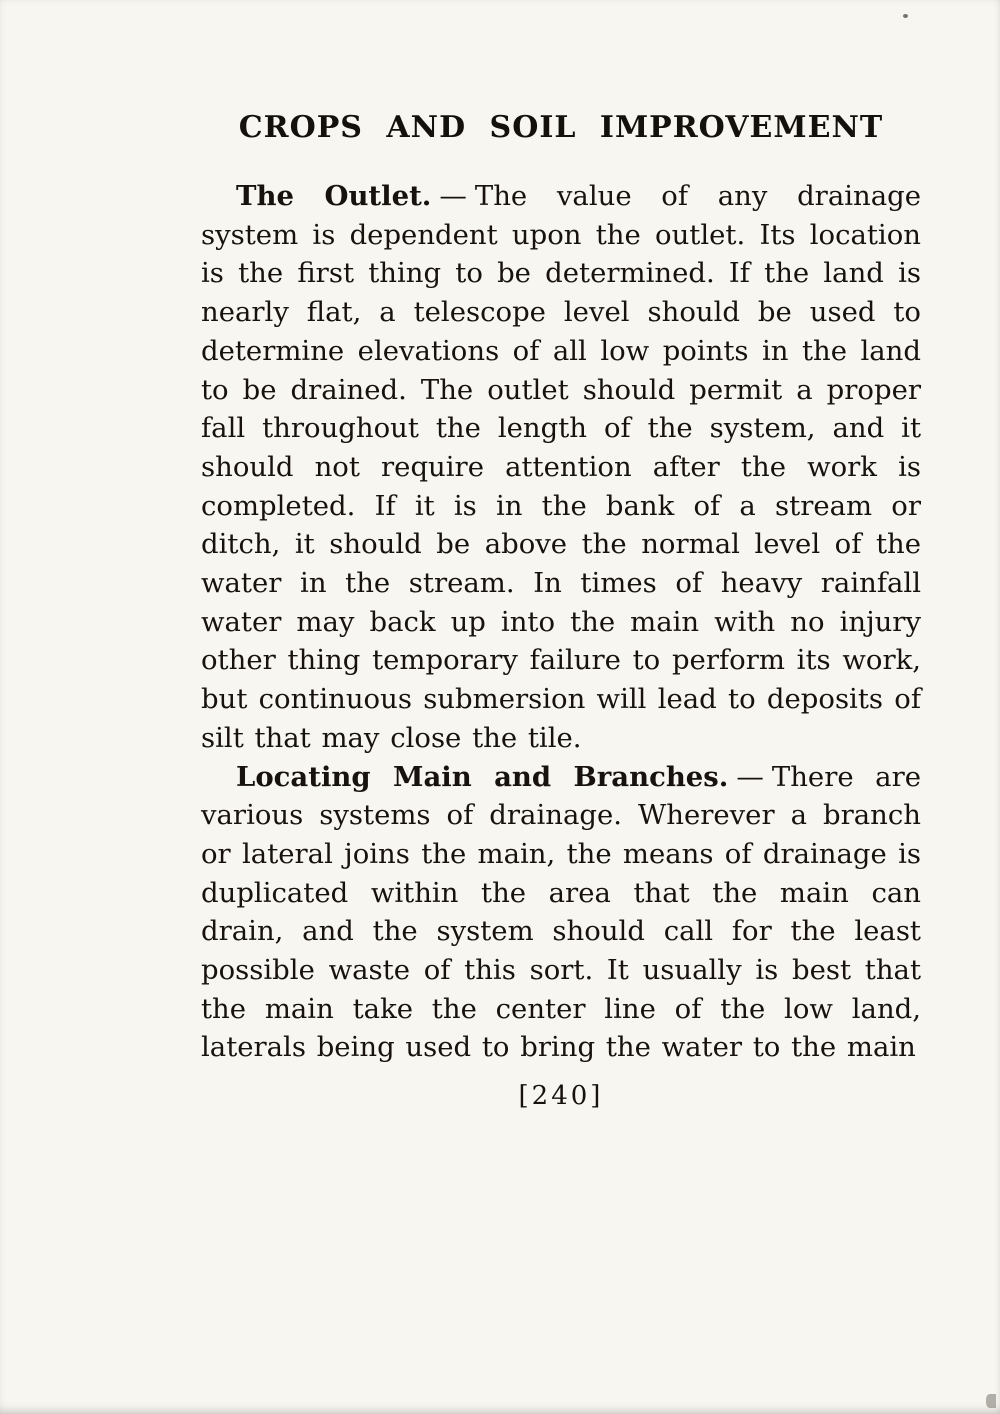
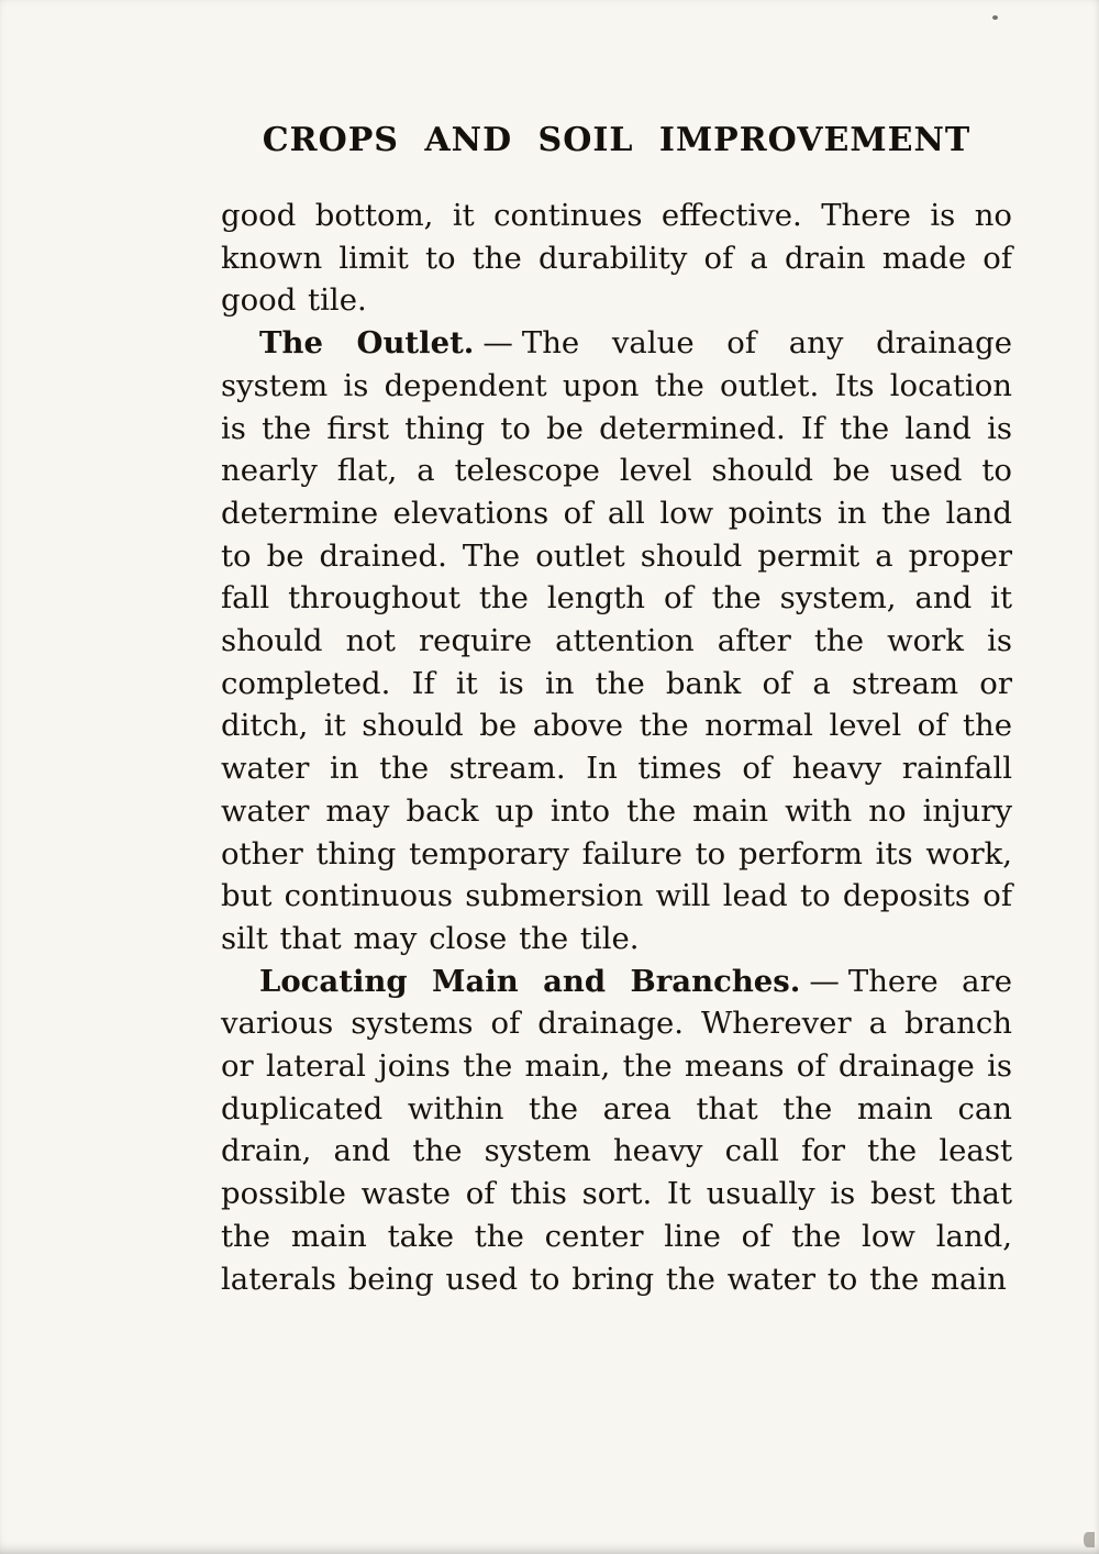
  CROPS AND SOIL IMPROVEMENT
+ good bottom, it continues effective. There is no known limit to the durability of a drain made of good tile.
  The Outlet. — The value of any drainage system is dependent upon the outlet. Its location is the first thing to be determined. If the land is nearly flat, a telescope level should be used to determine elevations of all low points in the land to be drained. The outlet should permit a proper fall throughout the length of the system, and it should not require attention after the work is completed. If it is in the bank of a stream or ditch, it should be above the normal level of the water in the stream. In times of heavy rainfall water may back up into the main with no injury other thing temporary failure to perform its work, but continuous submersion will lead to deposits of silt that may close the tile.
- Locating Main and Branches. — There are various systems of drainage. Wherever a branch or lateral joins the main, the means of drainage is duplicated within the area that the main can drain, and the system should call for the least possible waste of this sort. It usually is best that the main take the center line of the low land, laterals being used to bring the water to the main
+ Locating Main and Branches. — There are various systems of drainage. Wherever a branch or lateral joins the main, the means of drainage is duplicated within the area that the main can drain, and the system heavy call for the least possible waste of this sort. It usually is best that the main take the center line of the low land, laterals being used to bring the water to the main
- [240]
